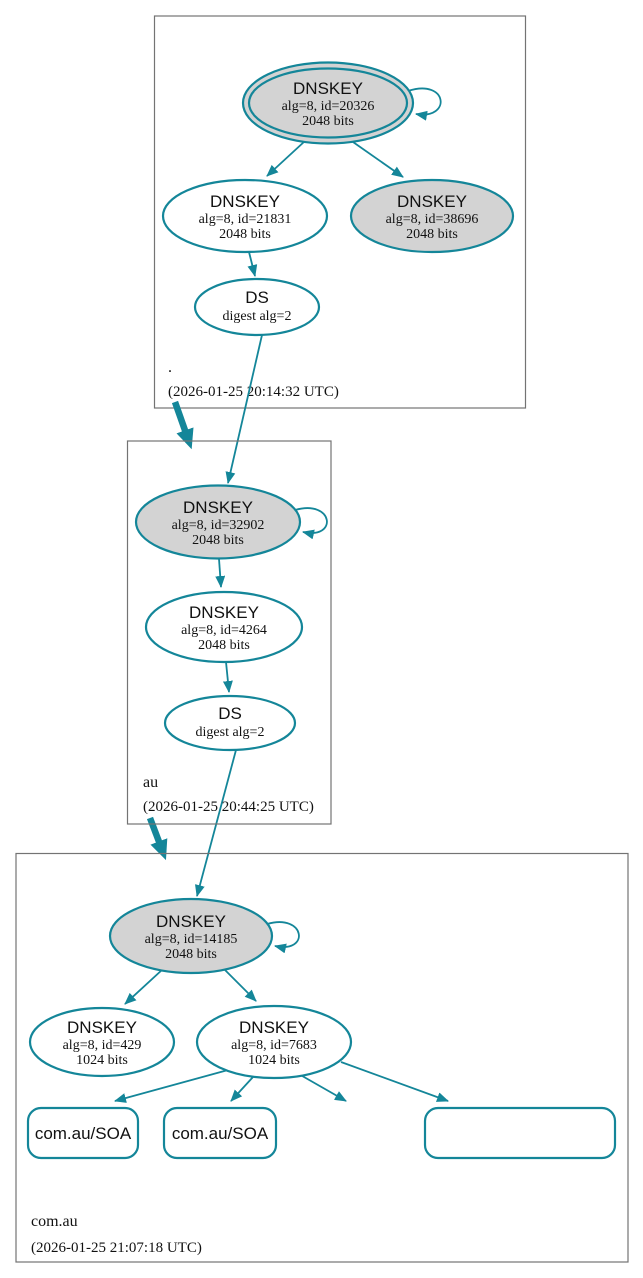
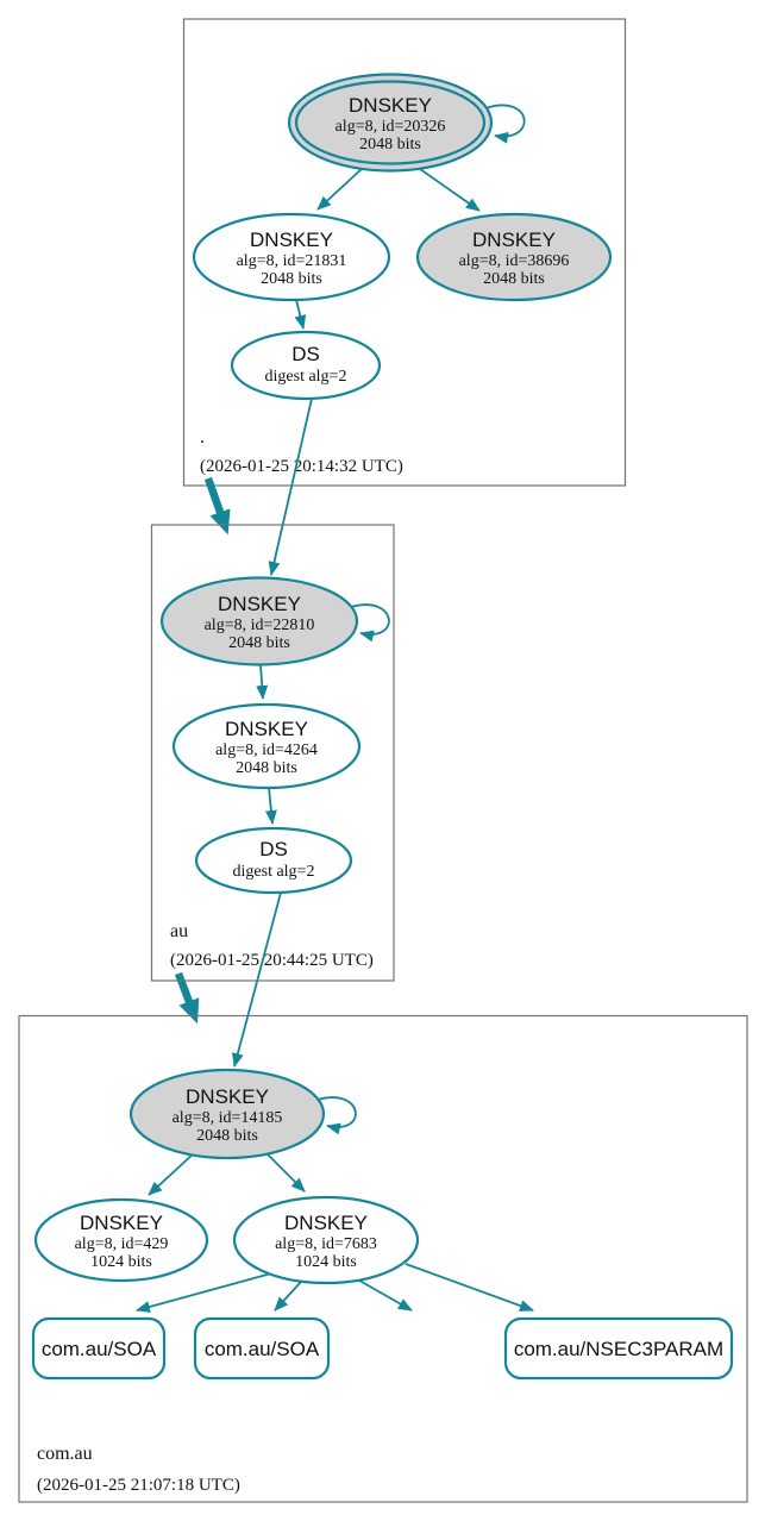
  .
  (2026-01-25 20:14:32 UTC)
  DNSKEY
  alg=8, id=20326
  2048 bits
  DNSKEY
  alg=8, id=21831
  2048 bits
  DNSKEY
  alg=8, id=38696
  2048 bits
  DS
  digest alg=2
  au
  (2026-01-25 20:44:25 UTC)
  DNSKEY
- alg=8, id=32902
+ alg=8, id=22810
  2048 bits
  DNSKEY
  alg=8, id=4264
  2048 bits
  DS
  digest alg=2
  com.au
  (2026-01-25 21:07:18 UTC)
  DNSKEY
  alg=8, id=14185
  2048 bits
  DNSKEY
  alg=8, id=429
  1024 bits
  DNSKEY
  alg=8, id=7683
  1024 bits
  com.au/SOA
  com.au/SOA
+ com.au/NSEC3PARAM
